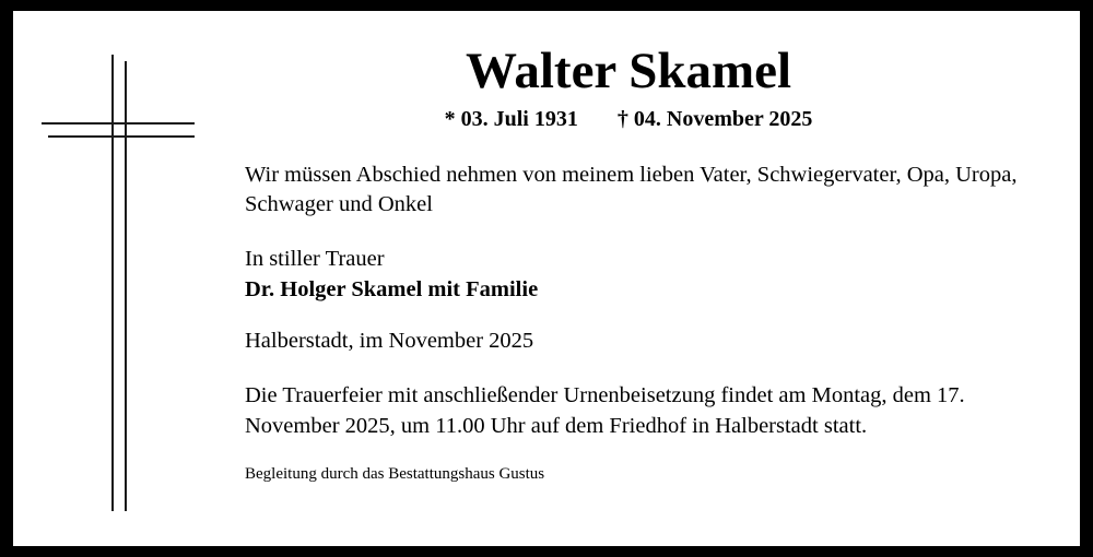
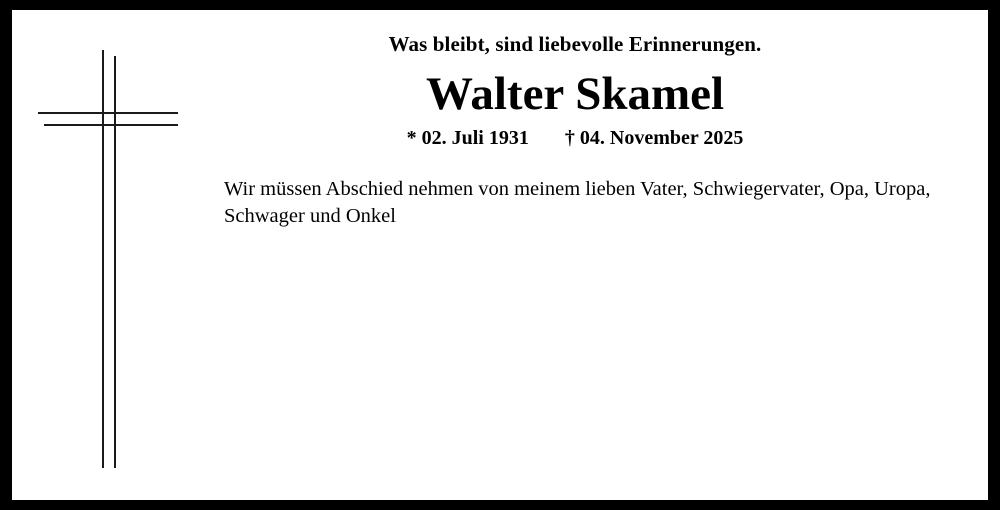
+ Was bleibt, sind liebevolle Erinnerungen.
  Walter Skamel
- * 03. Juli 1931 † 04. November 2025
+ * 02. Juli 1931 † 04. November 2025
  Wir müssen Abschied nehmen von meinem lieben Vater, Schwiegervater, Opa, Uropa, Schwager und Onkel
- In stiller Trauer
- Dr. Holger Skamel mit Familie
- Halberstadt, im November 2025
- Die Trauerfeier mit anschließender Urnenbeisetzung findet am Montag, dem 17. November 2025, um 11.00 Uhr auf dem Friedhof in Halberstadt statt.
- Begleitung durch das Bestattungshaus Gustus
